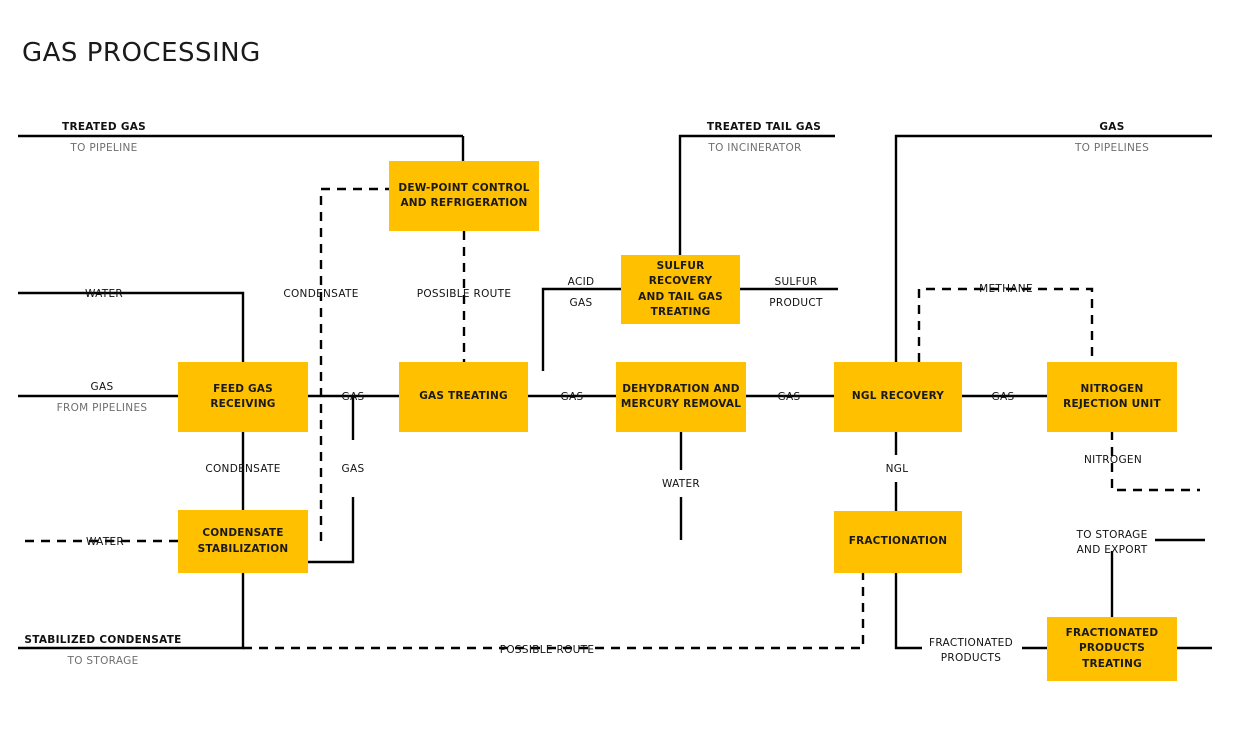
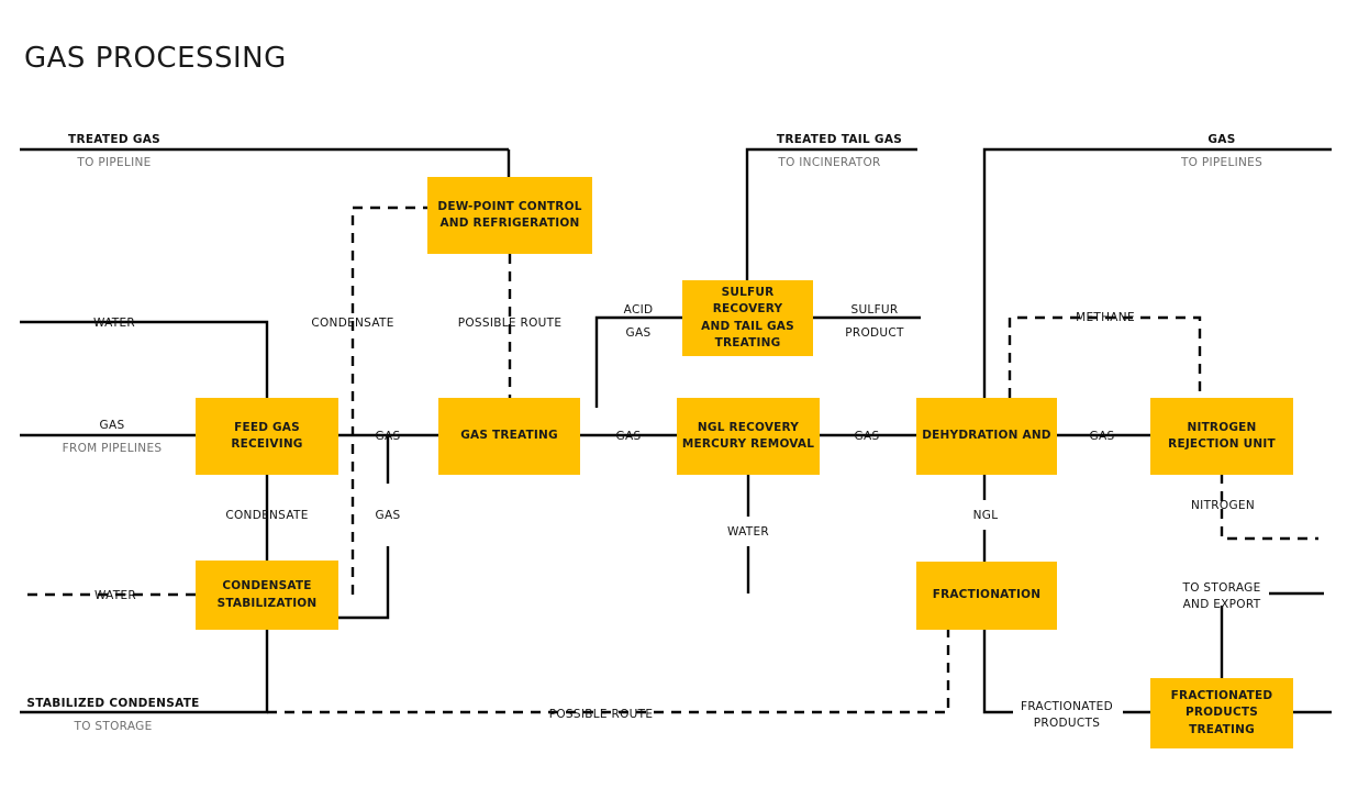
  GAS PROCESSING
  DEW-POINT CONTROL
  AND REFRIGERATION
  FEED GAS
  RECEIVING
  GAS TREATING
  SULFUR RECOVERY
  AND TAIL GAS
  TREATING
- DEHYDRATION AND
+ NGL RECOVERY
  MERCURY REMOVAL
- NGL RECOVERY
+ DEHYDRATION AND
  NITROGEN
  REJECTION UNIT
  CONDENSATE
  STABILIZATION
  FRACTIONATION
  FRACTIONATED
  PRODUCTS
  TREATING
  TREATED GAS
  TO PIPELINE
  TREATED TAIL GAS
  TO INCINERATOR
  GAS
  TO PIPELINES
  CONDENSATE
  POSSIBLE ROUTE
  ACID
  GAS
  SULFUR
  PRODUCT
  METHANE
  WATER
  GAS
  FROM PIPELINES
  GAS
  GAS
  GAS
  GAS
  CONDENSATE
  GAS
  WATER
  NGL
  NITROGEN
  WATER
  TO STORAGE
  AND EXPORT
  STABILIZED CONDENSATE
  TO STORAGE
  POSSIBLE ROUTE
  FRACTIONATED
  PRODUCTS
